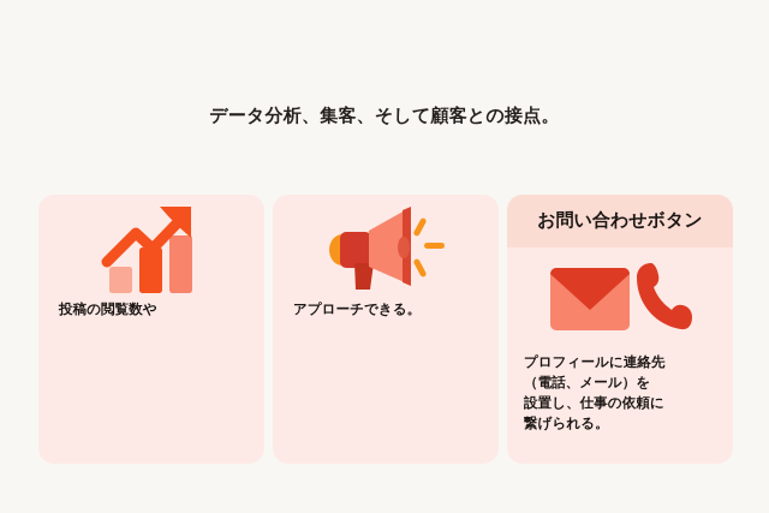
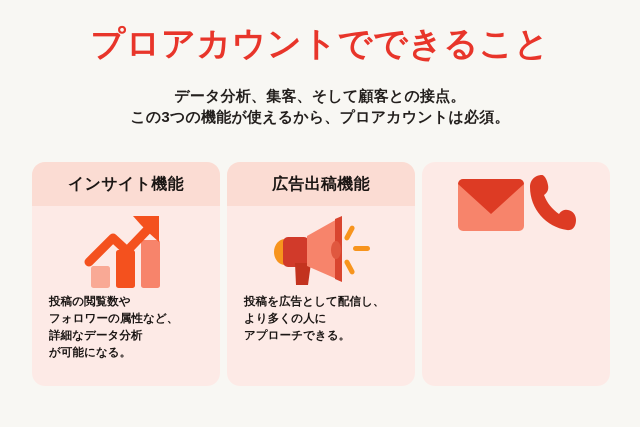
+ プロアカウントでできること
  データ分析、集客、そして顧客との接点。
+ この3つの機能が使えるから、プロアカウントは必須。
+ インサイト機能
  投稿の閲覧数や
+ フォロワーの属性など、
+ 詳細なデータ分析
+ が可能になる。
+ 広告出稿機能
+ 投稿を広告として配信し、
+ より多くの人に
  アプローチできる。
- お問い合わせボタン
- プロフィールに連絡先
- （電話、メール）を
- 設置し、仕事の依頼に
- 繋げられる。
